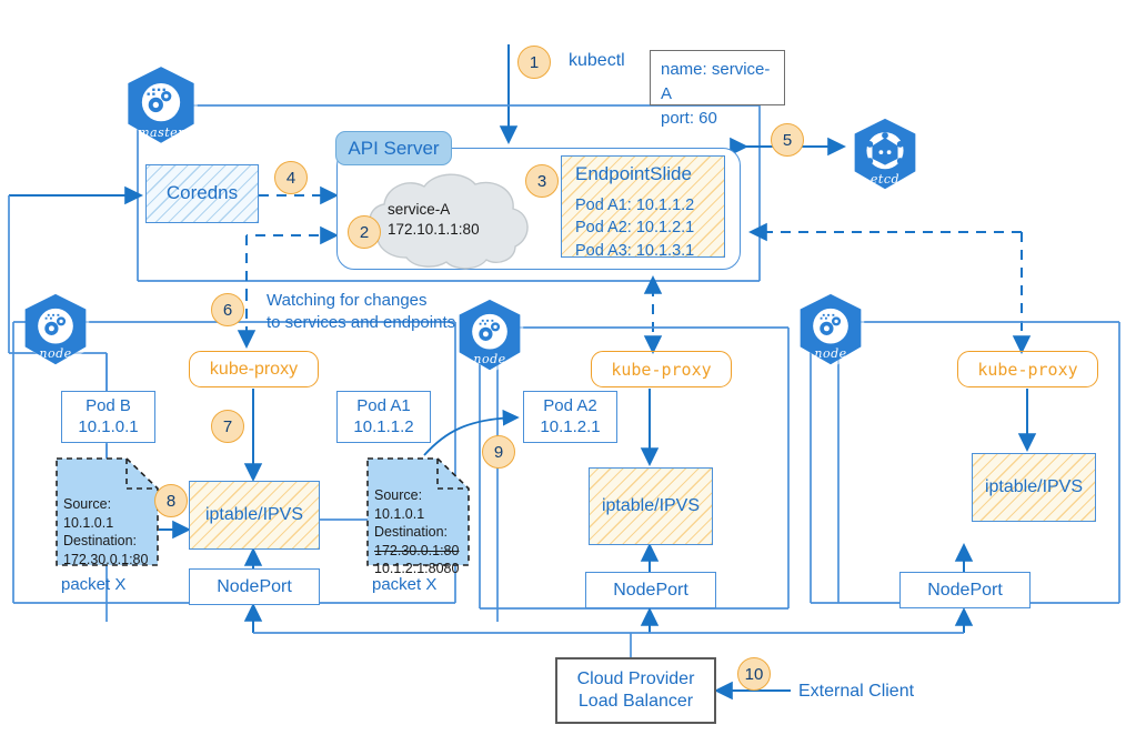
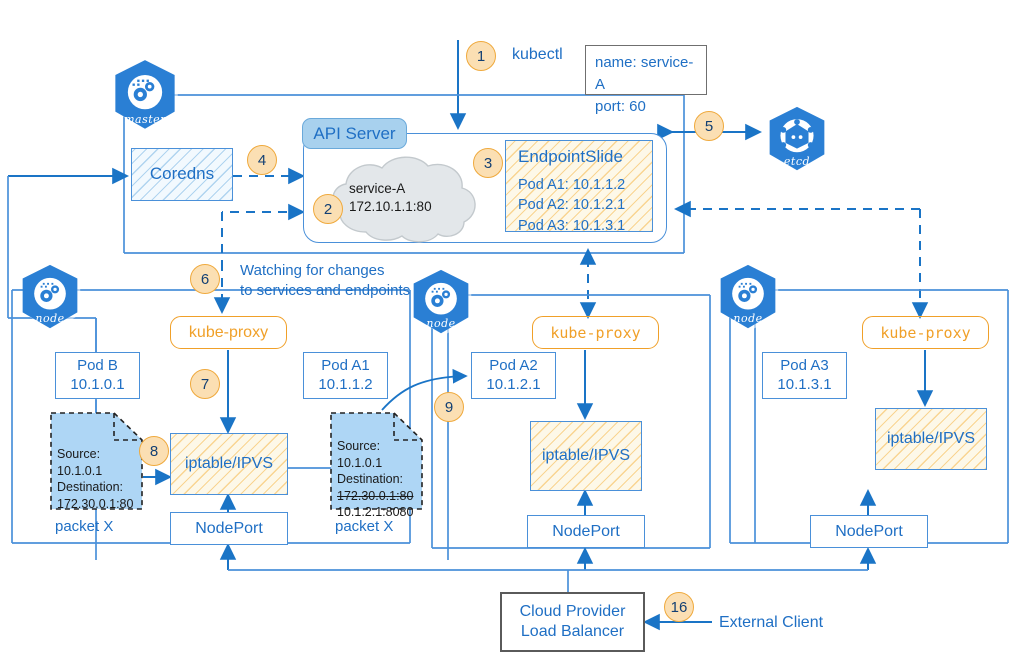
  master
  etcd
  1
  kubectl
  name: service-A
  port: 60
  Coredns
  4
  API Server
  service-A
  172.10.1.1:80
  2
  3
  EndpointSlide
  Pod A1: 10.1.1.2
  Pod A2: 10.1.2.1
  Pod A3: 10.1.3.1
  5
  6
  Watching for changes
  to services and endpoints
  node
  kube-proxy
  Pod B
  10.1.0.1
  Pod A1
  10.1.1.2
  Source:
  10.1.0.1
  Destination:
  172.30.0.1:80
  packet X
  8
  iptable/IPVS
  7
  Source:
  10.1.0.1
  Destination:
  172.30.0.1:80
  10.1.2.1:8080
  packet X
  NodePort
  node
  kube-proxy
  Pod A2
  10.1.2.1
  9
  iptable/IPVS
  NodePort
  node
  kube-proxy
+ Pod A3
+ 10.1.3.1
  iptable/IPVS
  NodePort
  Cloud Provider
  Load Balancer
- 10
+ 16
  External Client
